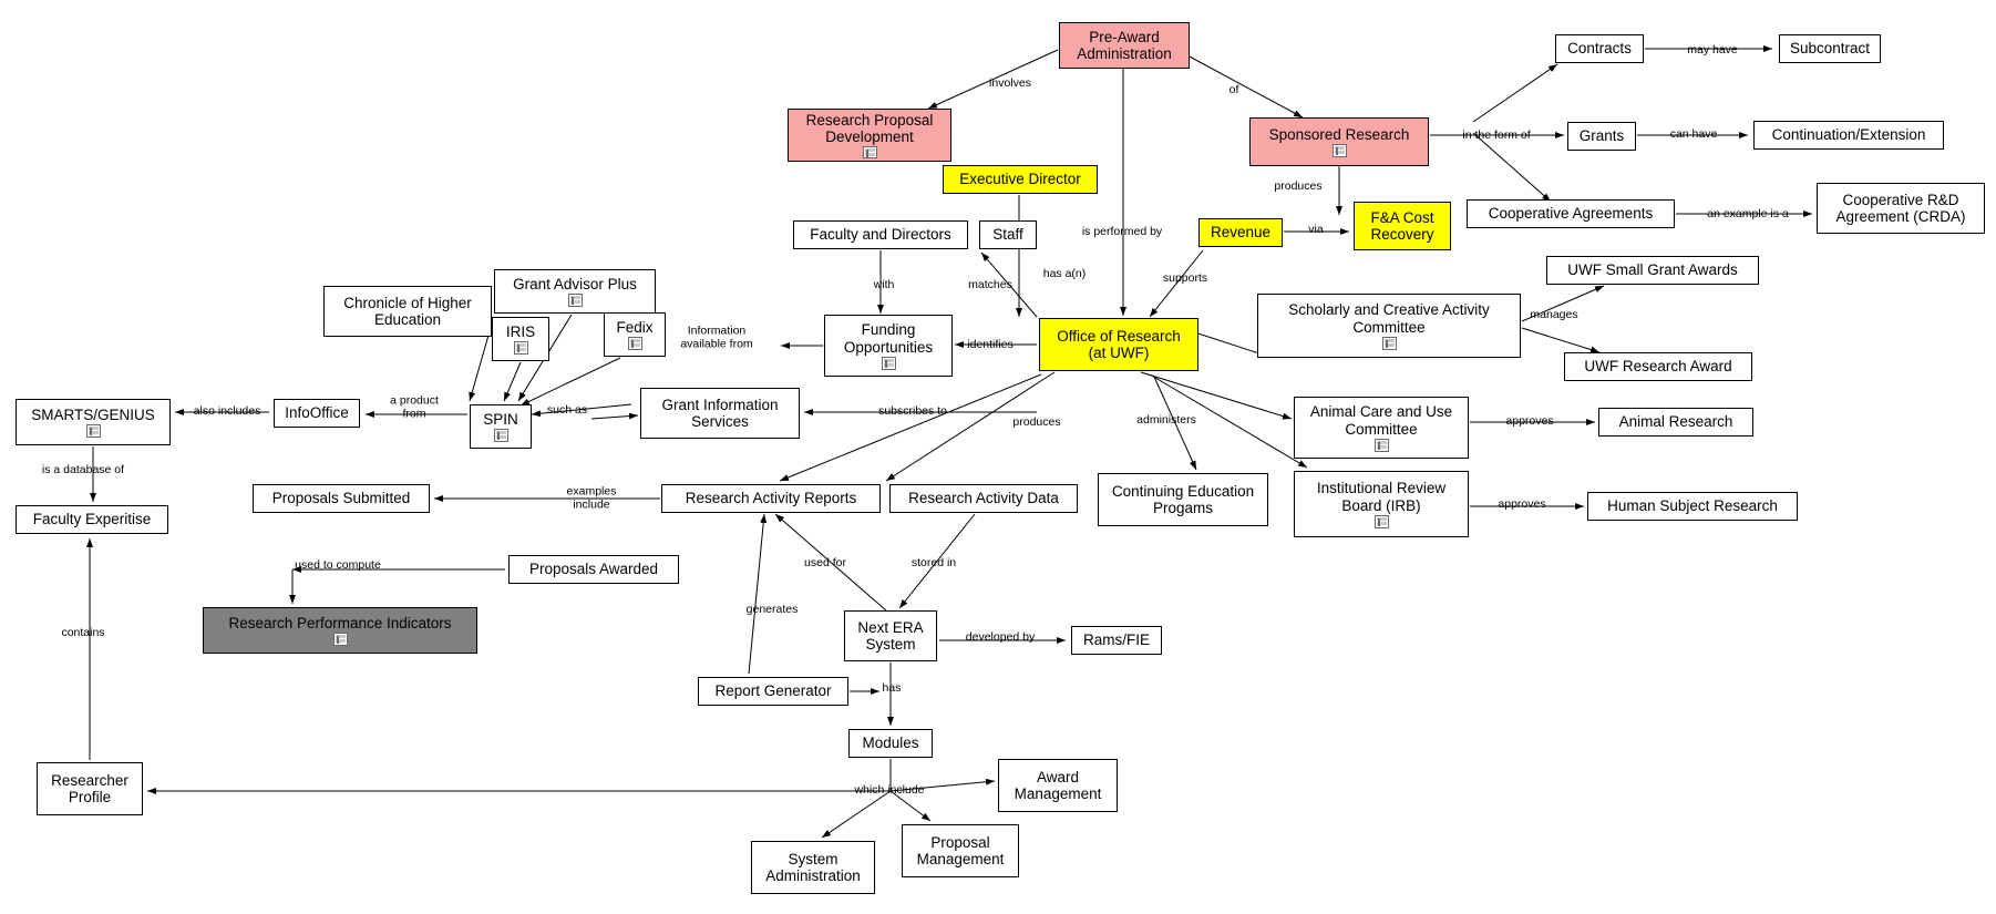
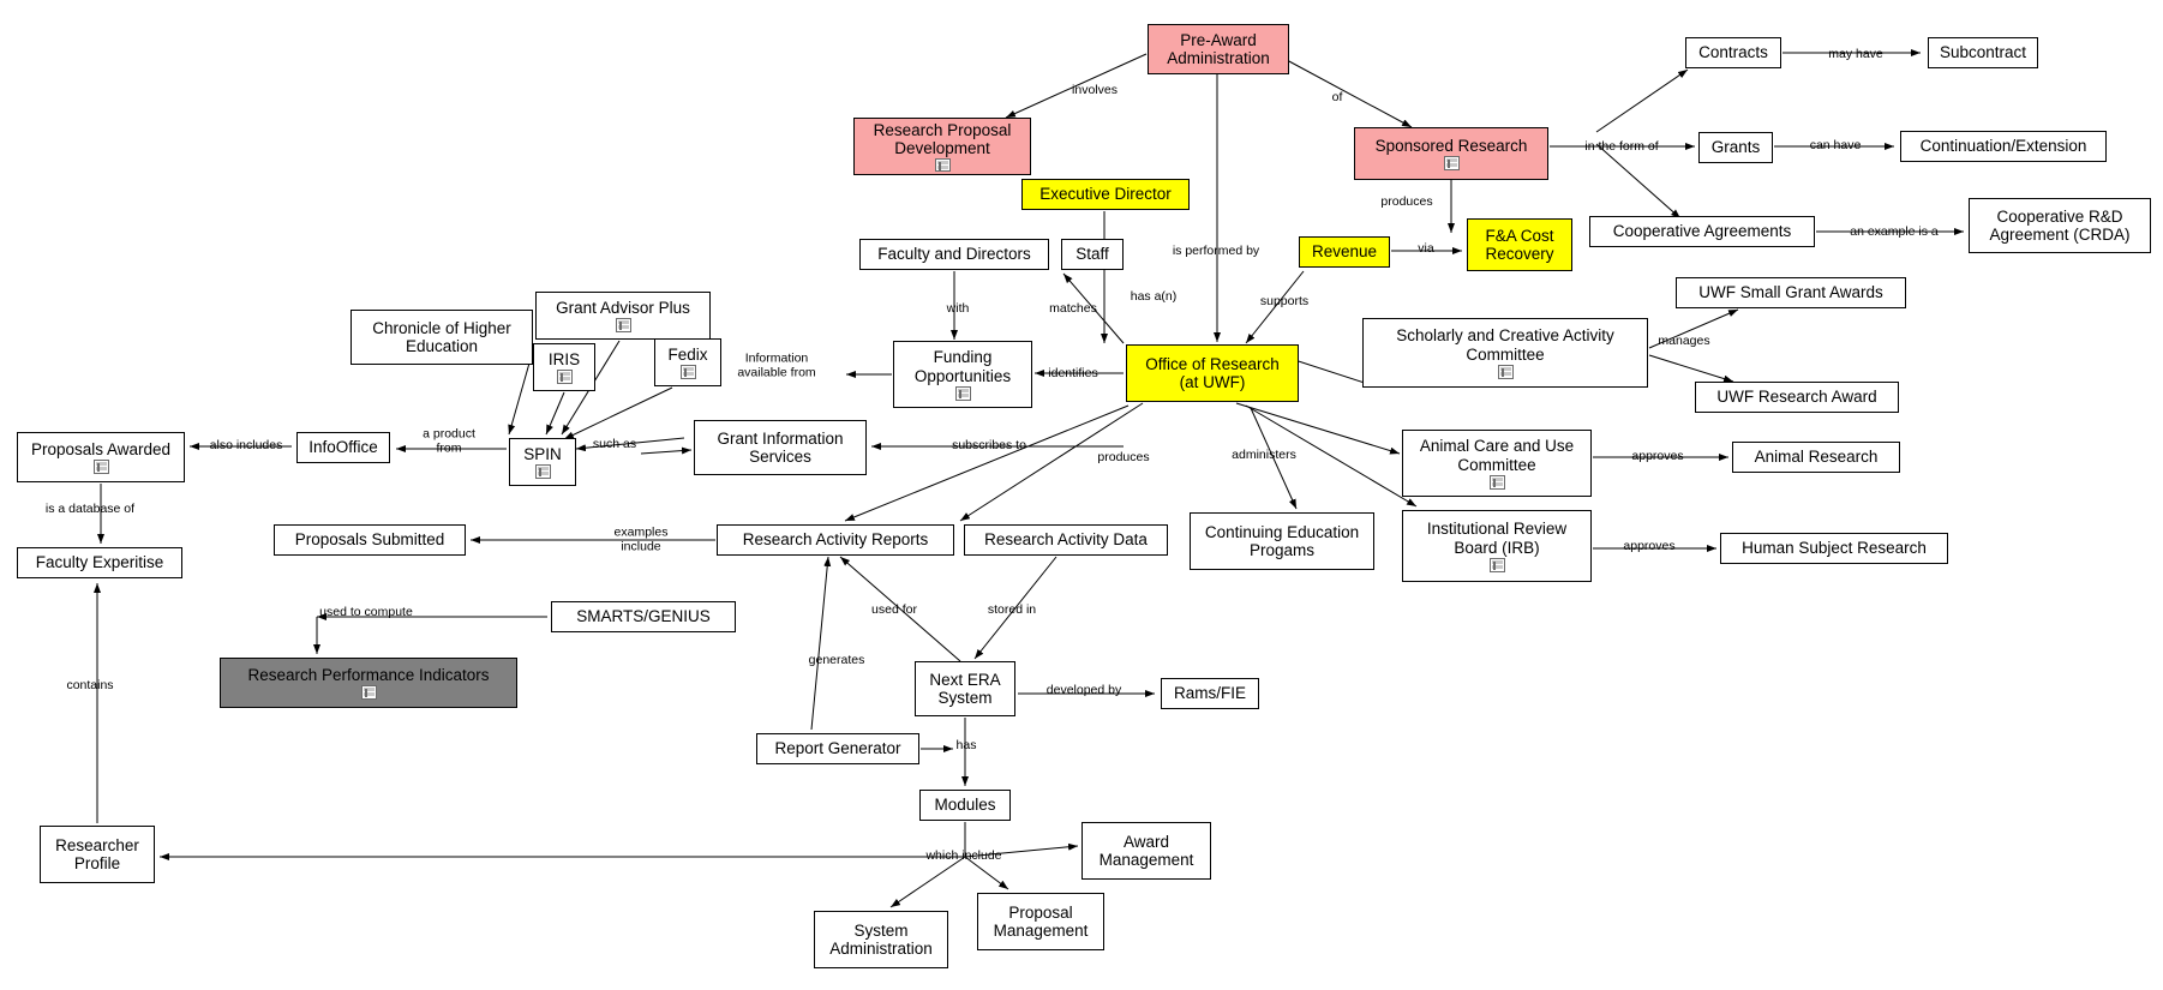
  involves
  of
  may have
  in the form of
  can have
  an example is a
  produces
  via
  is performed by
  supports
  has a(n)
  matches
  with
  identifies
  Information
  available from
  such as
  a product
  from
  also includes
  subscribes to
  is a database of
  produces
  administers
  manages
  approves
  approves
  examples
  include
  used to compute
  stored in
  used for
  generates
  developed by
  has
  which include
  contains
  Pre-Award
  Administration
  Contracts
  Subcontract
  Research Proposal
  Development
  Sponsored Research
  Grants
  Continuation/Extension
  Executive Director
  Cooperative Agreements
  Cooperative R&D
  Agreement (CRDA)
  Faculty and Directors
  Staff
  Revenue
  F&A Cost
  Recovery
  UWF Small Grant Awards
  Grant Advisor Plus
  Scholarly and Creative Activity
  Committee
  Chronicle of Higher
  Education
  IRIS
  Fedix
  UWF Research Award
  Funding
  Opportunities
  Office of Research
  (at UWF)
- SMARTS/GENIUS
+ Proposals Awarded
  InfoOffice
  SPIN
  Grant Information
  Services
  Animal Care and Use
  Committee
  Animal Research
  Faculty Experitise
  Proposals Submitted
  Research Activity Reports
  Research Activity Data
  Continuing Education
  Progams
  Institutional Review
  Board (IRB)
  Human Subject Research
- Proposals Awarded
+ SMARTS/GENIUS
  Research Performance Indicators
  Next ERA
  System
  Rams/FIE
  Report Generator
  Modules
  Award
  Management
  Researcher
  Profile
  Proposal
  Management
  System
  Administration
